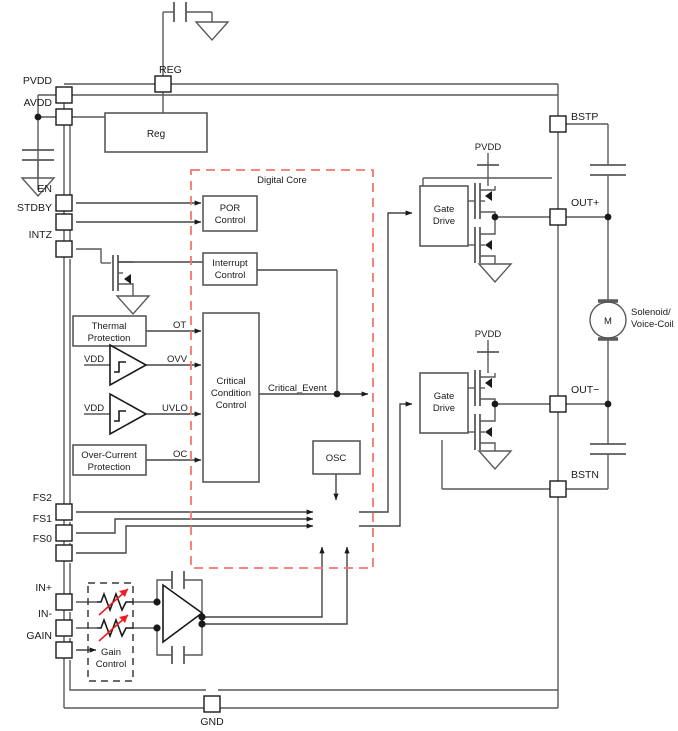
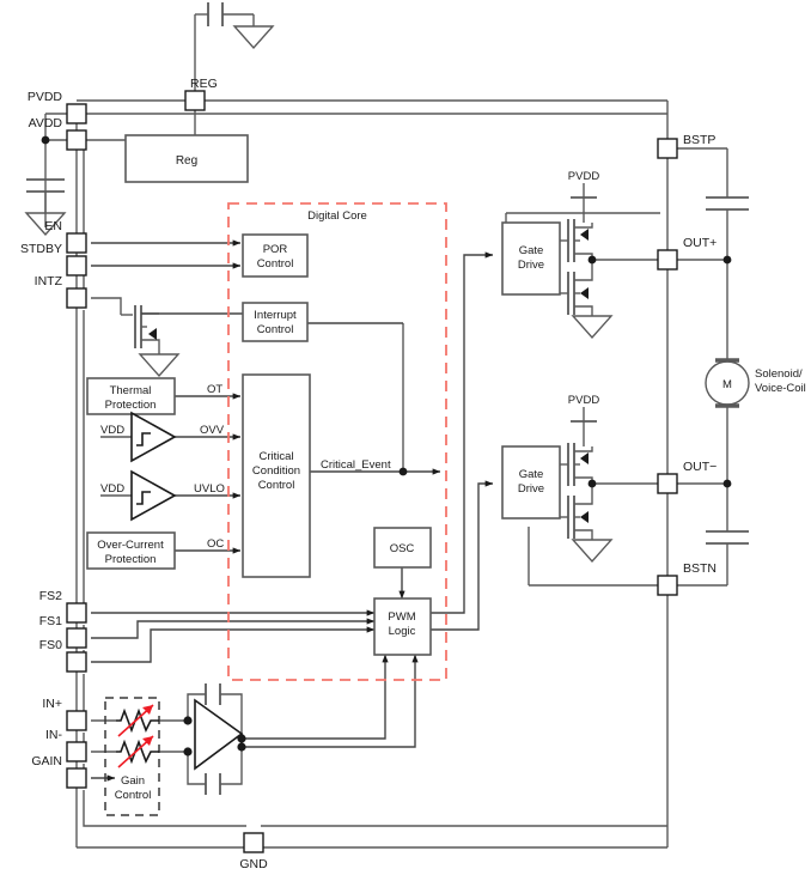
  Digital Core
  Reg
  POR
  Control
  Interrupt
  Control
  Thermal
  Protection
  Over-Current
  Protection
  Critical
  Condition
  Control
  OSC
+ PWM
+ Logic
  Gate
  Drive
  Gate
  Drive
  Gain
  Control
  REG
  PVDD
  AVDD
  EN
  STDBY
  INTZ
  FS2
  FS1
  FS0
  IN+
  IN-
  GAIN
  GND
  BSTP
  OUT+
  OUT−
  BSTN
  OT
  OVV
  UVLO
  OC
  Critical_Event
  VDD
  VDD
  PVDD
  PVDD
  M
  Solenoid/
  Voice-Coil
